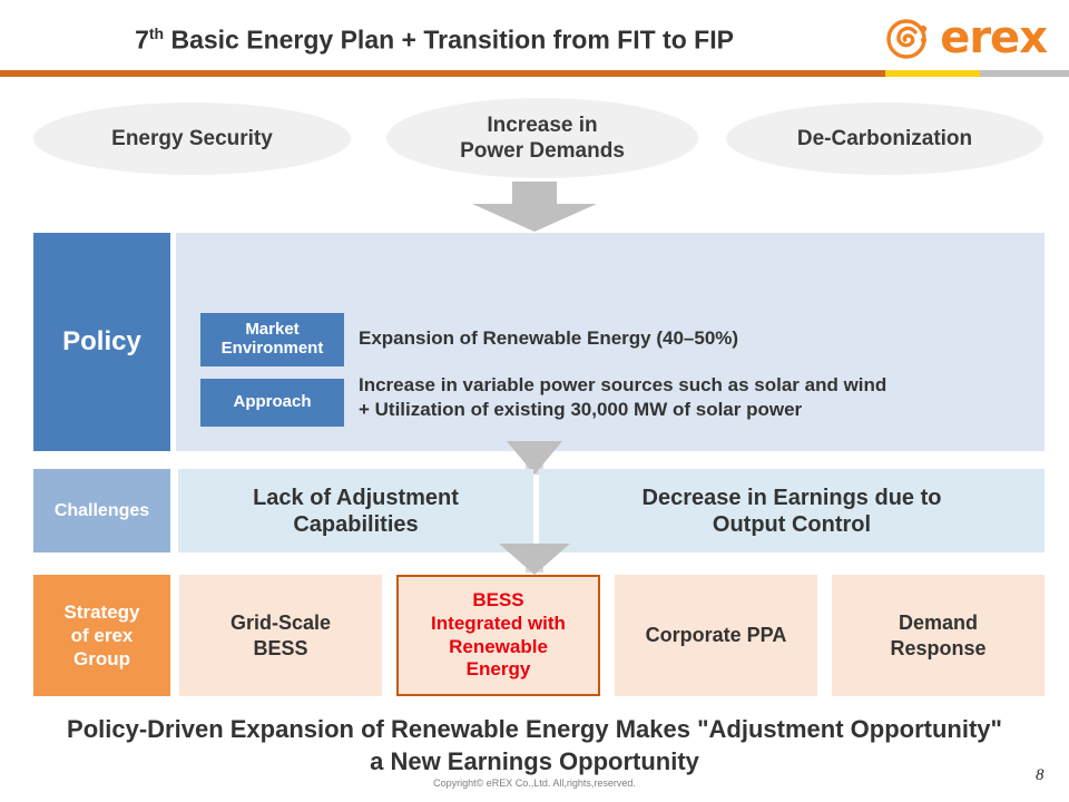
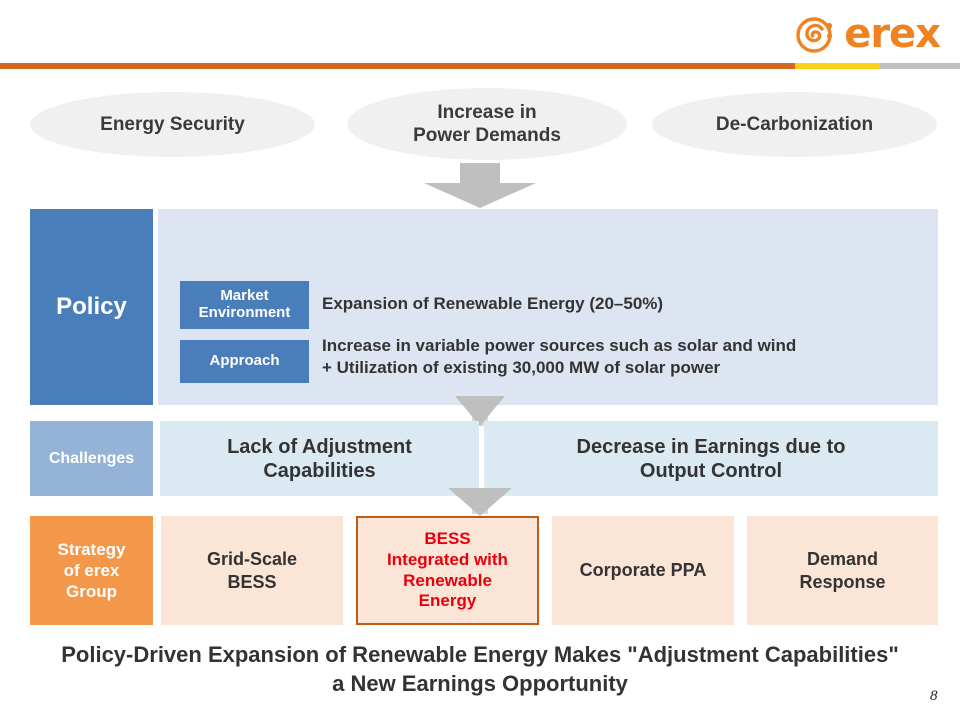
  erex
  Energy Security
  Increase in
  Power Demands
  De-Carbonization
  Policy
- 7th Basic Energy Plan + Transition from FIT to FIP
  Market
  Environment
- Expansion of Renewable Energy (40–50%)
+ Expansion of Renewable Energy (20–50%)
  Approach
  Increase in variable power sources such as solar and wind
  + Utilization of existing 30,000 MW of solar power
  Challenges
  Lack of Adjustment
  Capabilities
  Decrease in Earnings due to
  Output Control
  Strategy
  of erex
  Group
  Grid-Scale
  BESS
  BESS
  Integrated with
  Renewable
  Energy
  Corporate PPA
  Demand
  Response
- Policy-Driven Expansion of Renewable Energy Makes "Adjustment Opportunity" a New Earnings Opportunity
+ Policy-Driven Expansion of Renewable Energy Makes "Adjustment Capabilities" a New Earnings Opportunity
- Copyright© eREX Co.,Ltd. All,rights,reserved.
  8
